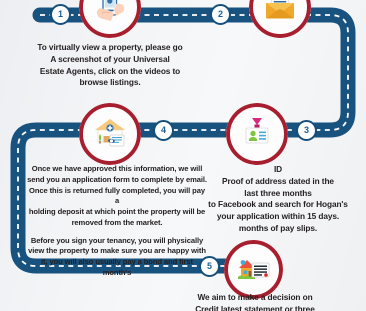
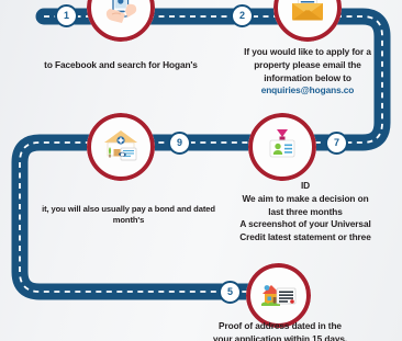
  1
- To virtually view a property, please go
- A screenshot of your Universal
+ to Facebook and search for Hogan's
- Estate Agents, click on the videos to
- browse listings.
  2
+ If you would like to apply for a
+ property please email the
+ information below to
+ enquiries@hogans.co
- 3
+ 7
  ID
- Proof of address dated in the
+ We aim to make a decision on
  last three months
- to Facebook and search for Hogan's
+ A screenshot of your Universal
- your application within 15 days.
+ Credit latest statement or three
- months of pay slips.
- 4
+ 9
- Once we have approved this information, we will
- send you an application form to complete by email.
- Once this is returned fully completed, you will pay a
- holding deposit at which point the property will be
- removed from the market.
- Before you sign your tenancy, you will physically
- view the property to make sure you are happy with
- it, you will also usually pay a bond and first month's
+ it, you will also usually pay a bond and dated month's
  5
- We aim to make a decision on
+ Proof of address dated in the
- Credit latest statement or three
+ your application within 15 days.
